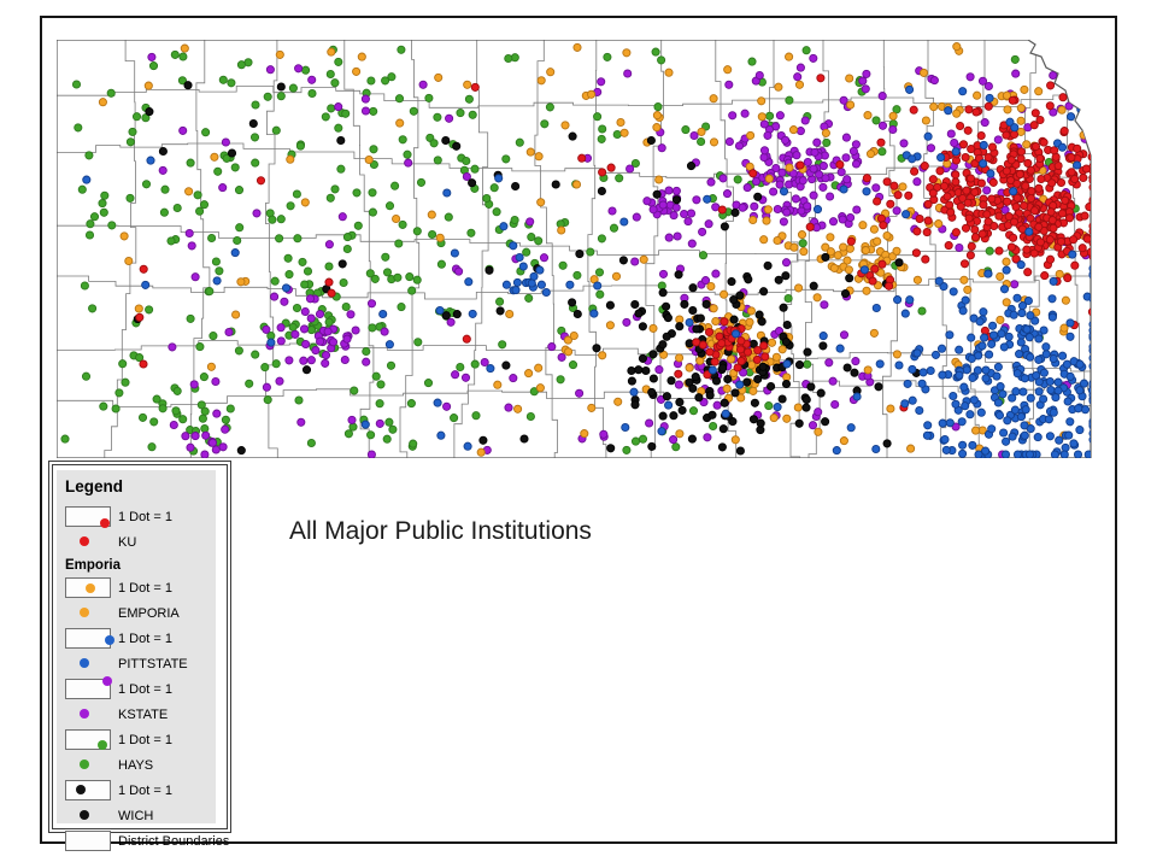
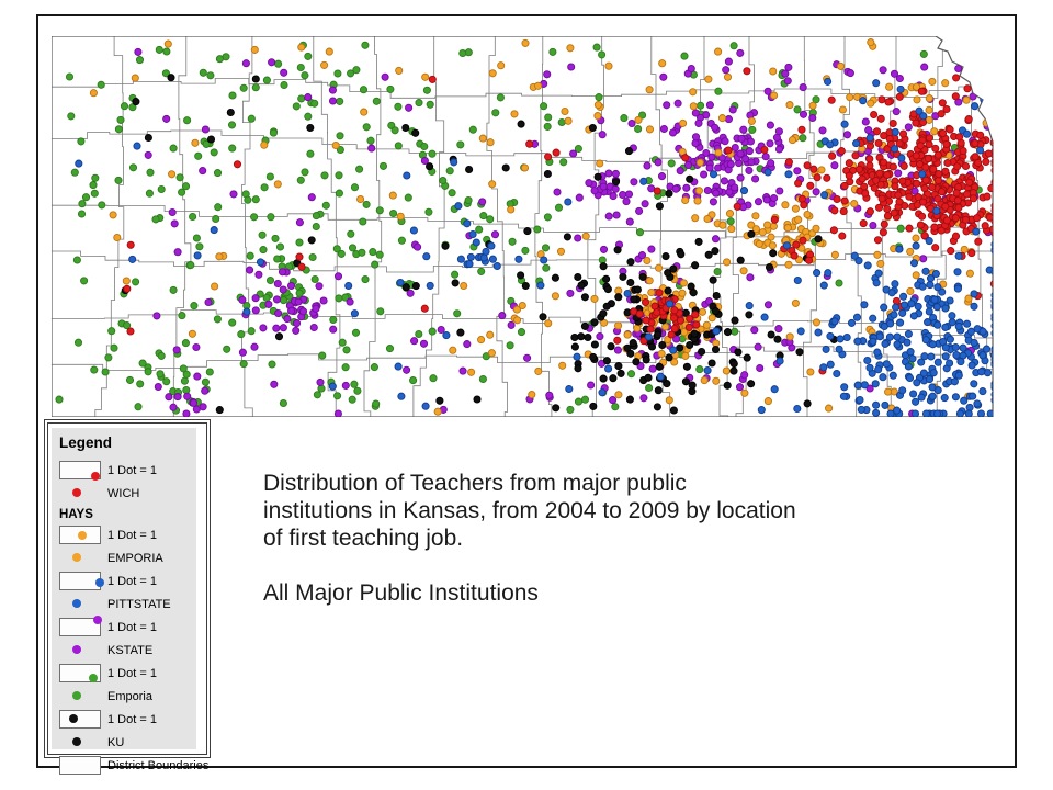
  Legend
  1 Dot = 1
- KU
+ WICH
- Emporia
+ HAYS
  1 Dot = 1
  EMPORIA
  1 Dot = 1
  PITTSTATE
  1 Dot = 1
  KSTATE
  1 Dot = 1
- HAYS
+ Emporia
  1 Dot = 1
- WICH
+ KU
  District Boundaries
+ Distribution of Teachers from major public institutions in Kansas, from 2004 to 2009 by location of first teaching job.
  All Major Public Institutions
